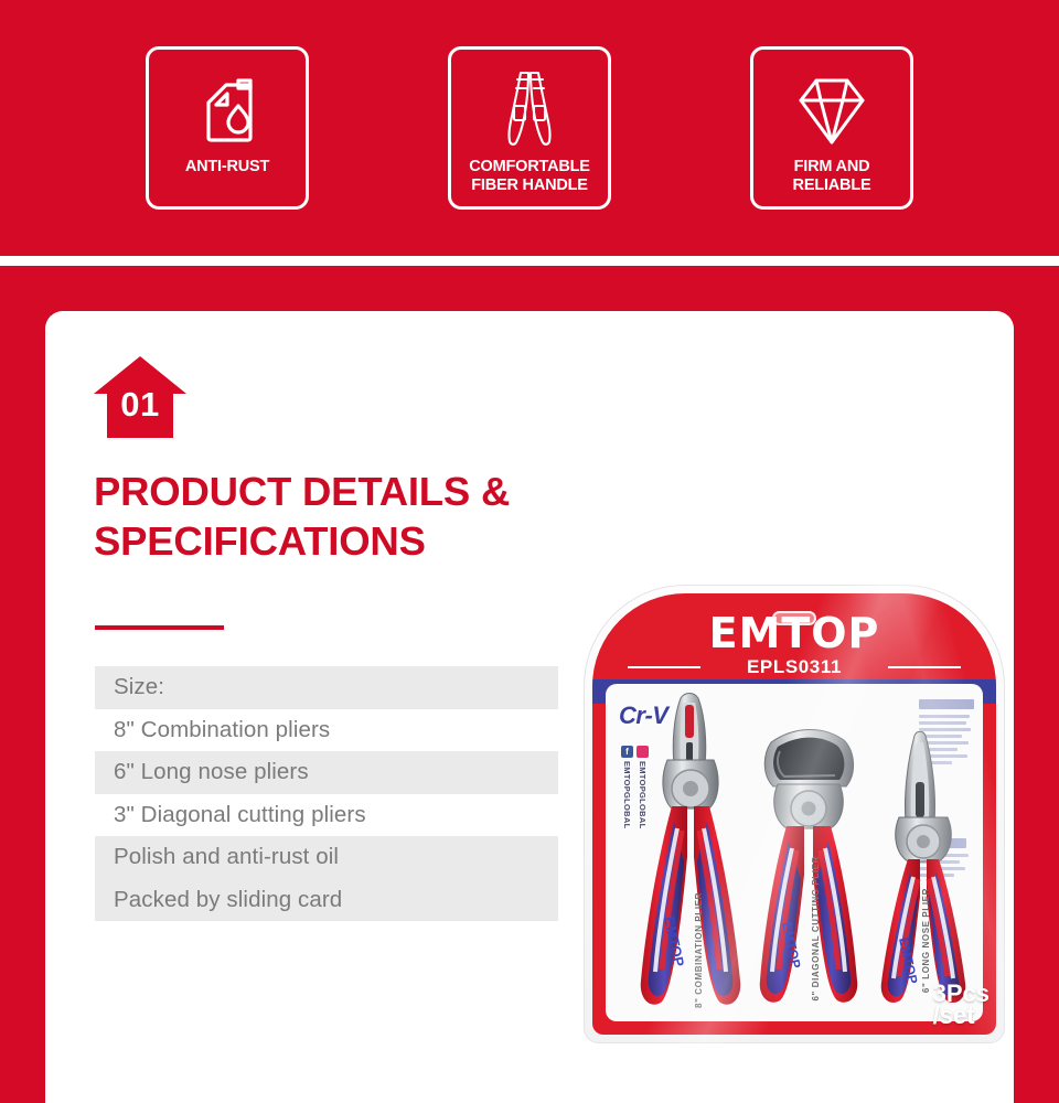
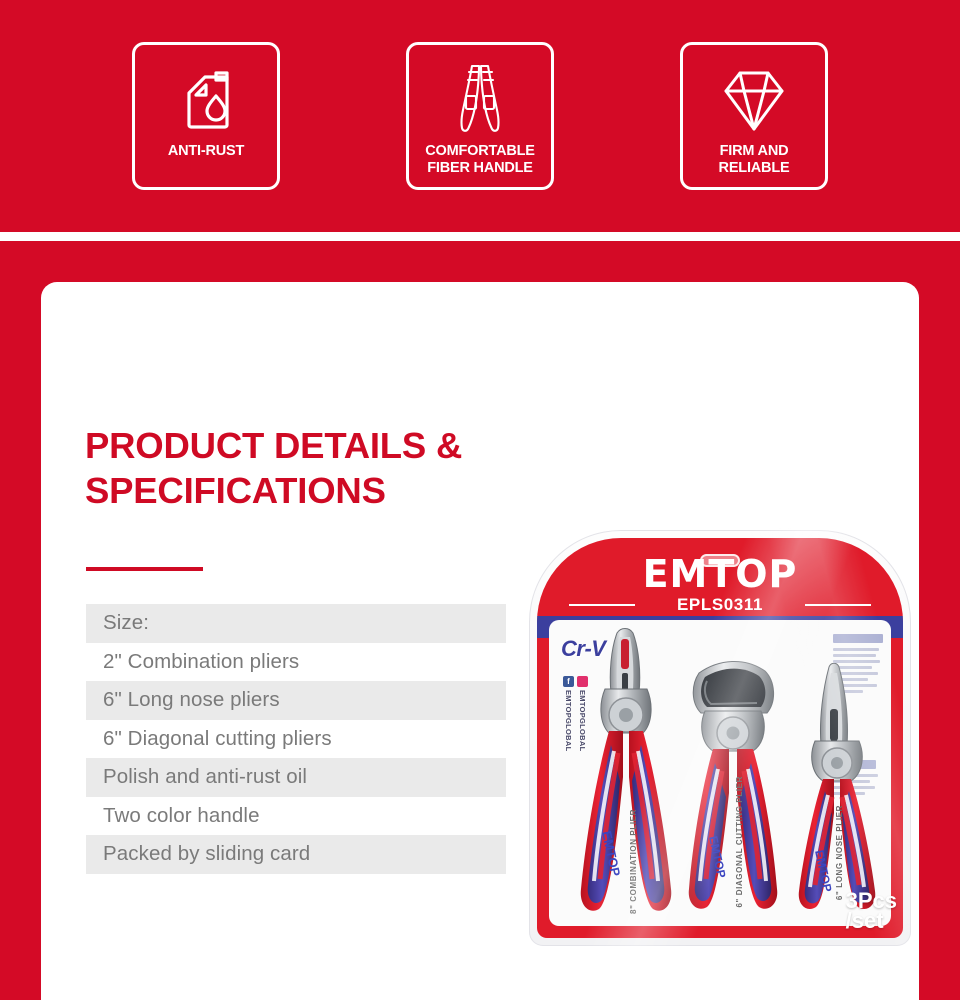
  ANTI-RUST
  COMFORTABLE
  FIBER HANDLE
  FIRM AND
  RELIABLE
- 01
  PRODUCT DETAILS & SPECIFICATIONS
  Size:
- 8" Combination pliers
+ 2" Combination pliers
  6" Long nose pliers
- 3" Diagonal cutting pliers
+ 6" Diagonal cutting pliers
  Polish and anti-rust oil
+ Two color handle
  Packed by sliding card
  3Pcs
  /set
